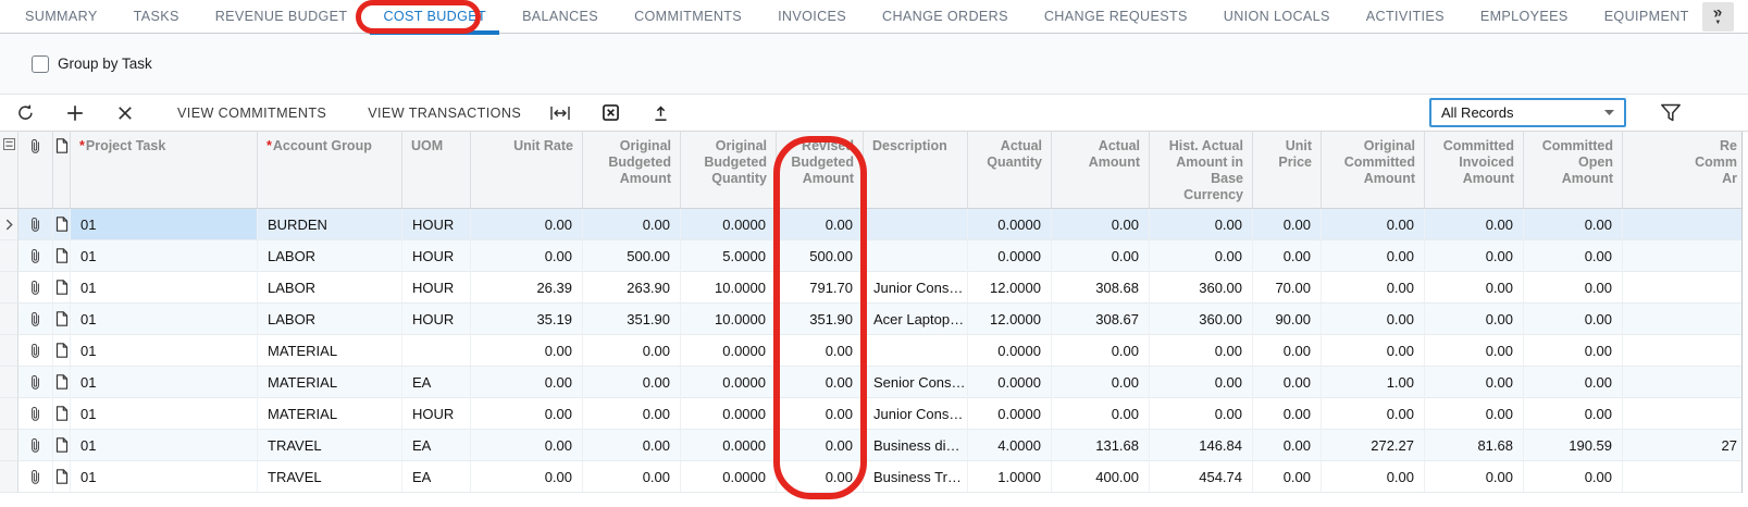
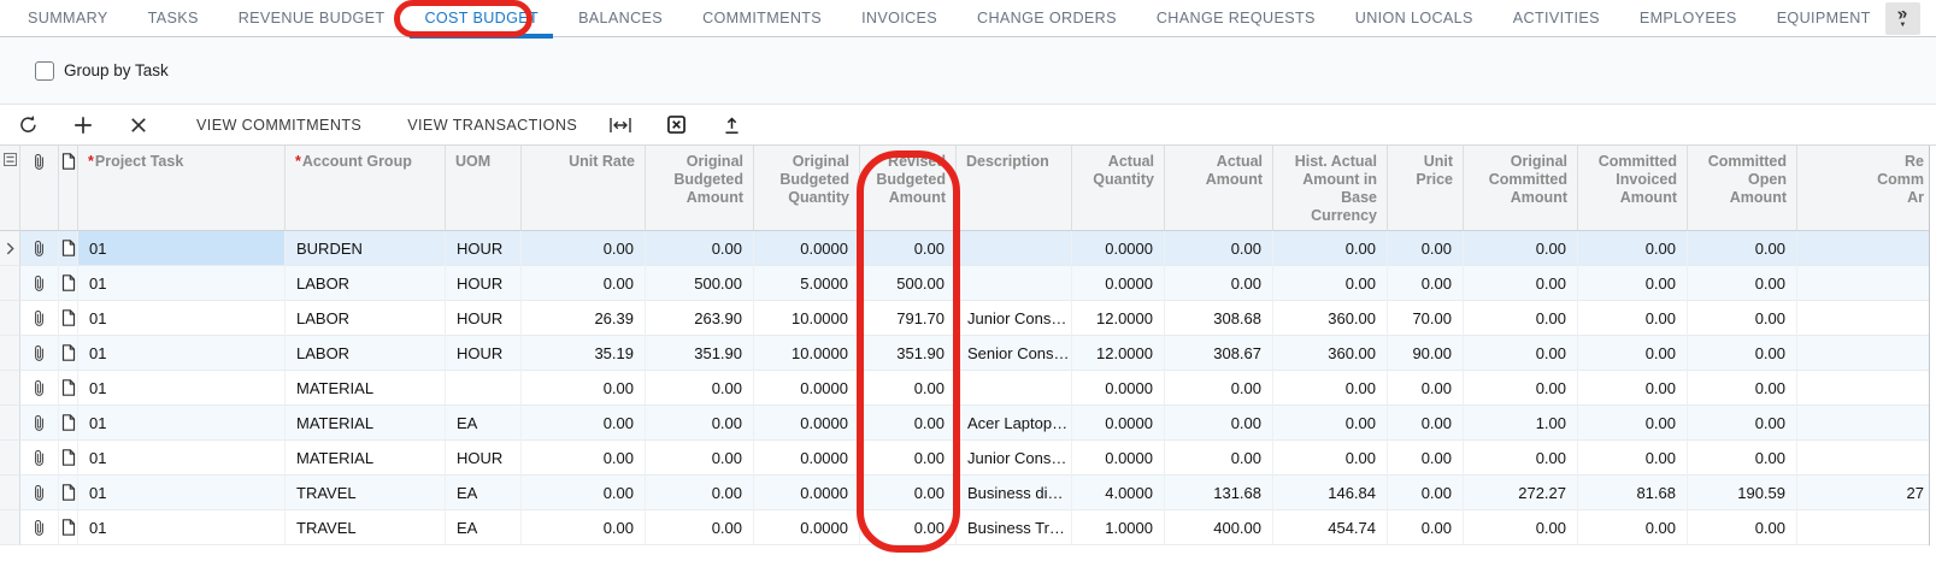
  SUMMARY
  TASKS
  REVENUE BUDGET
  COST BUDGET
  BALANCES
  COMMITMENTS
  INVOICES
  CHANGE ORDERS
  CHANGE REQUESTS
  UNION LOCALS
  ACTIVITIES
  EMPLOYEES
  EQUIPMENT
  Group by Task
  VIEW COMMITMENTS
  VIEW TRANSACTIONS
- All Records
  			*Project Task	*Account Group	UOM	Unit Rate	Original Budgeted Amount	Original Budgeted Quantity	Revised Budgeted Amount	Description	Actual Quantity	Actual Amount	Hist. Actual Amount in Base Currency	Unit Price	Original Committed Amount	Committed Invoiced Amount	Committed Open Amount	Re Comm Ar
  			01	BURDEN	HOUR	0.00	0.00	0.0000	0.00		0.0000	0.00	0.00	0.00	0.00	0.00	0.00
  			01	LABOR	HOUR	0.00	500.00	5.0000	500.00		0.0000	0.00	0.00	0.00	0.00	0.00	0.00
  			01	LABOR	HOUR	26.39	263.90	10.0000	791.70	Junior Cons…	12.0000	308.68	360.00	70.00	0.00	0.00	0.00
- 			01	LABOR	HOUR	35.19	351.90	10.0000	351.90	Acer Laptop…	12.0000	308.67	360.00	90.00	0.00	0.00	0.00
+ 			01	LABOR	HOUR	35.19	351.90	10.0000	351.90	Senior Cons…	12.0000	308.67	360.00	90.00	0.00	0.00	0.00
  			01	MATERIAL		0.00	0.00	0.0000	0.00		0.0000	0.00	0.00	0.00	0.00	0.00	0.00
- 			01	MATERIAL	EA	0.00	0.00	0.0000	0.00	Senior Cons…	0.0000	0.00	0.00	0.00	1.00	0.00	0.00
+ 			01	MATERIAL	EA	0.00	0.00	0.0000	0.00	Acer Laptop…	0.0000	0.00	0.00	0.00	1.00	0.00	0.00
  			01	MATERIAL	HOUR	0.00	0.00	0.0000	0.00	Junior Cons…	0.0000	0.00	0.00	0.00	0.00	0.00	0.00
  			01	TRAVEL	EA	0.00	0.00	0.0000	0.00	Business di…	4.0000	131.68	146.84	0.00	272.27	81.68	190.59	27
  			01	TRAVEL	EA	0.00	0.00	0.0000	0.00	Business Tr…	1.0000	400.00	454.74	0.00	0.00	0.00	0.00
